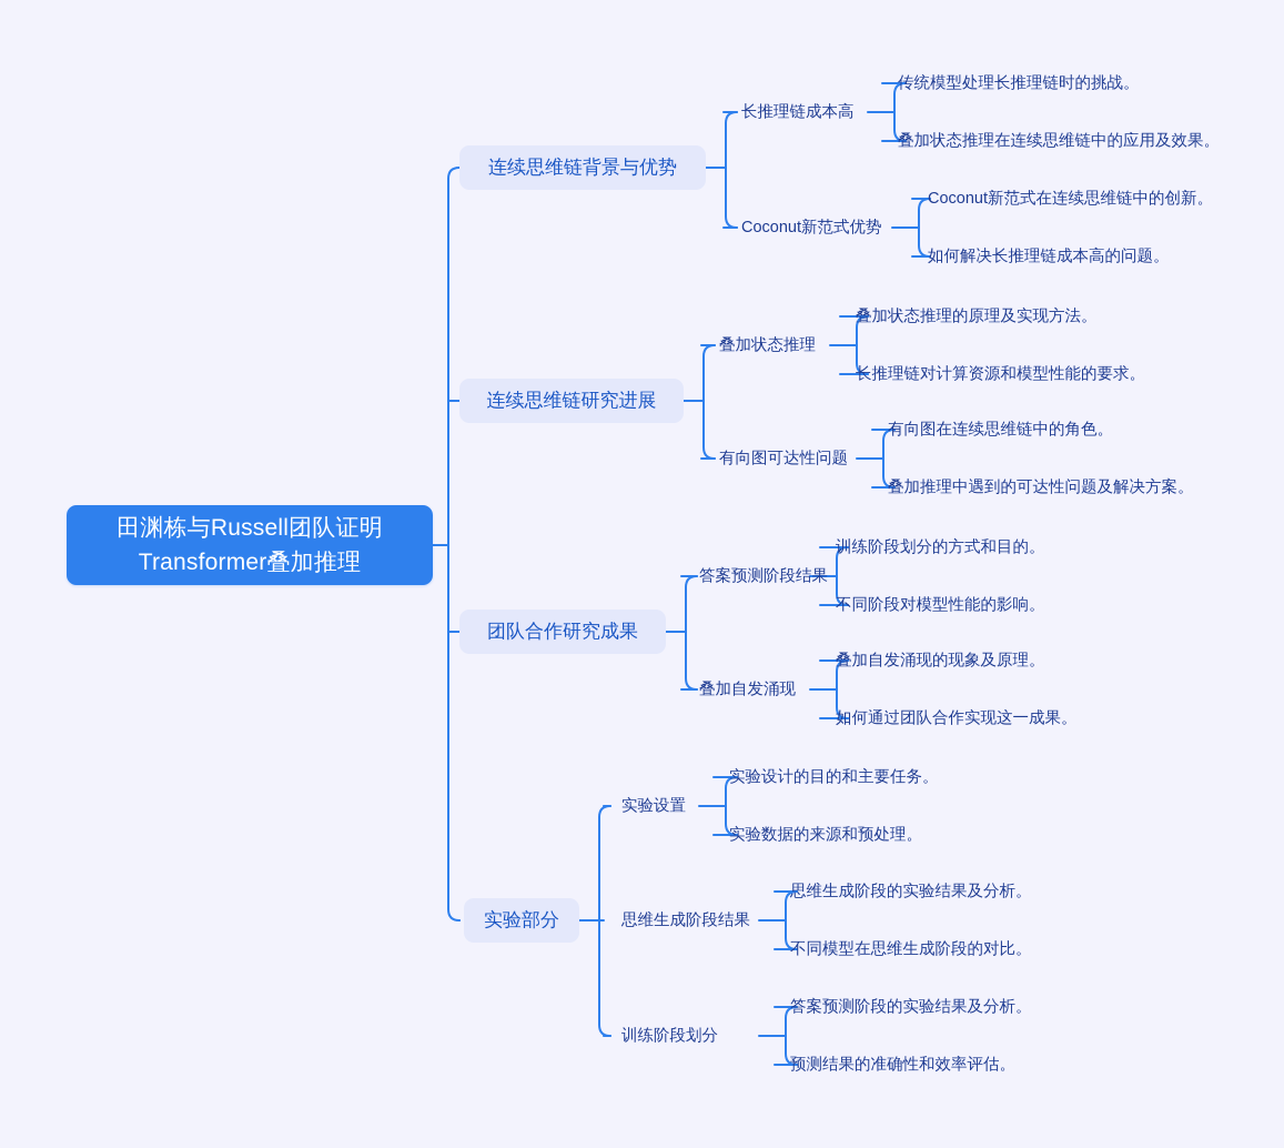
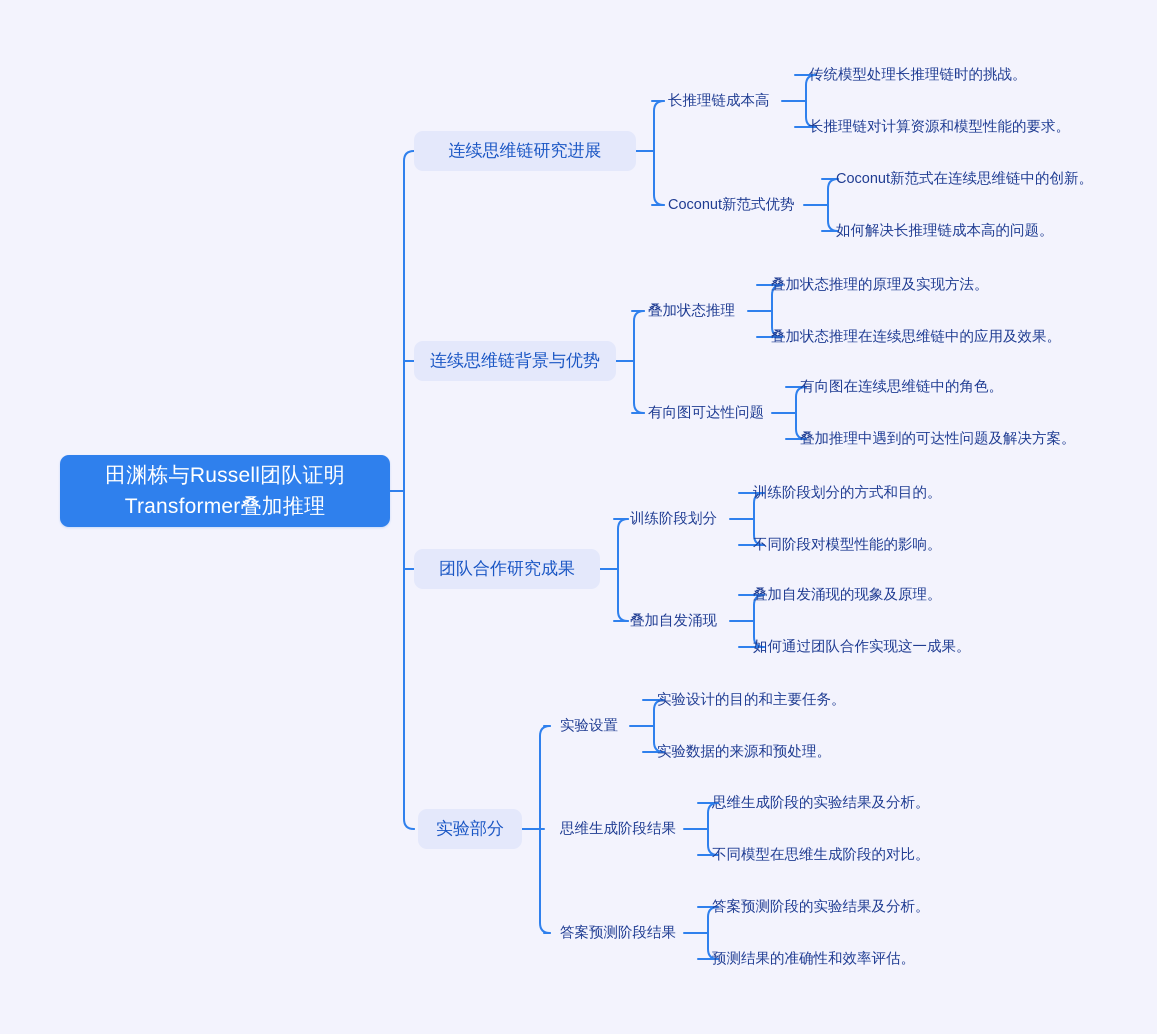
  田渊栋与Russell团队证明
  Transformer叠加推理
- 连续思维链背景与优势
+ 连续思维链研究进展
  长推理链成本高
  传统模型处理长推理链时的挑战。
- 叠加状态推理在连续思维链中的应用及效果。
+ 长推理链对计算资源和模型性能的要求。
  Coconut新范式优势
  Coconut新范式在连续思维链中的创新。
  如何解决长推理链成本高的问题。
- 连续思维链研究进展
+ 连续思维链背景与优势
  叠加状态推理
  叠加状态推理的原理及实现方法。
- 长推理链对计算资源和模型性能的要求。
+ 叠加状态推理在连续思维链中的应用及效果。
  有向图可达性问题
  有向图在连续思维链中的角色。
  叠加推理中遇到的可达性问题及解决方案。
  团队合作研究成果
- 答案预测阶段结果
+ 训练阶段划分
  训练阶段划分的方式和目的。
  不同阶段对模型性能的影响。
  叠加自发涌现
  叠加自发涌现的现象及原理。
  如何通过团队合作实现这一成果。
  实验部分
  实验设置
  实验设计的目的和主要任务。
  实验数据的来源和预处理。
  思维生成阶段结果
  思维生成阶段的实验结果及分析。
  不同模型在思维生成阶段的对比。
- 训练阶段划分
+ 答案预测阶段结果
  答案预测阶段的实验结果及分析。
  预测结果的准确性和效率评估。
